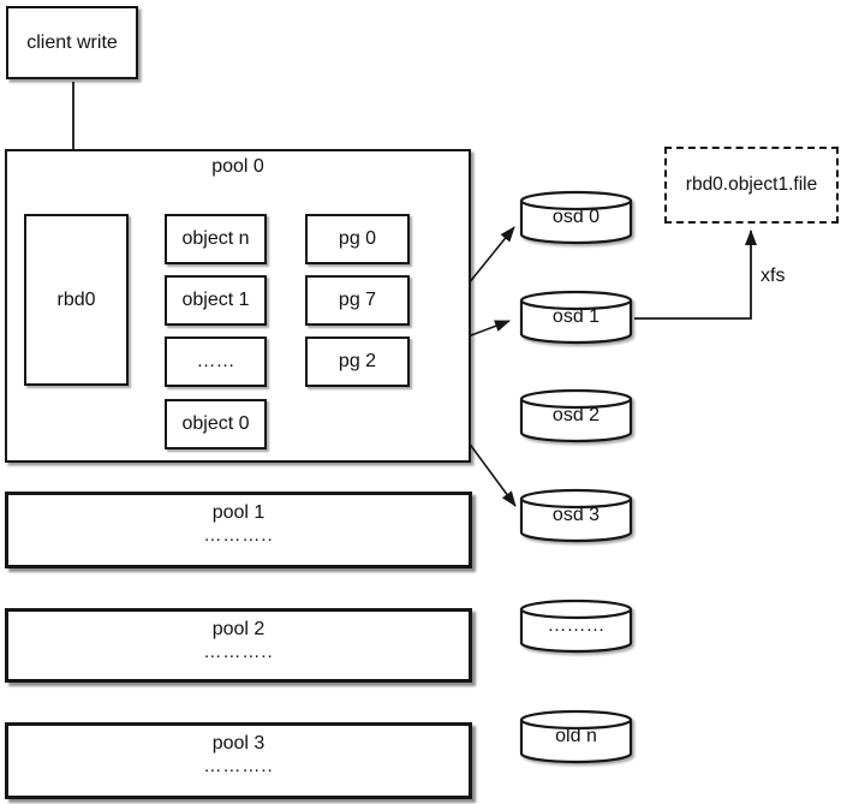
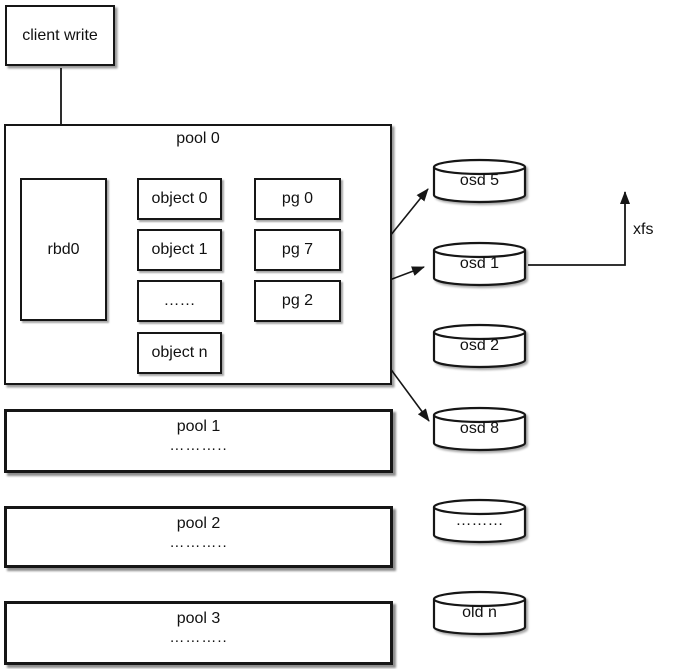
  client write
  pool 0
  rbd0
- object n
+ object 0
  object 1
  ……
- object 0
+ object n
  pg 0
  pg 7
  pg 2
  pool 1
  ………..
  pool 2
  ………..
  pool 3
  ………..
- osd 0
+ osd 5
  osd 1
  osd 2
- osd 3
+ osd 8
  ………
  old n
- rbd0.object1.file
  xfs
